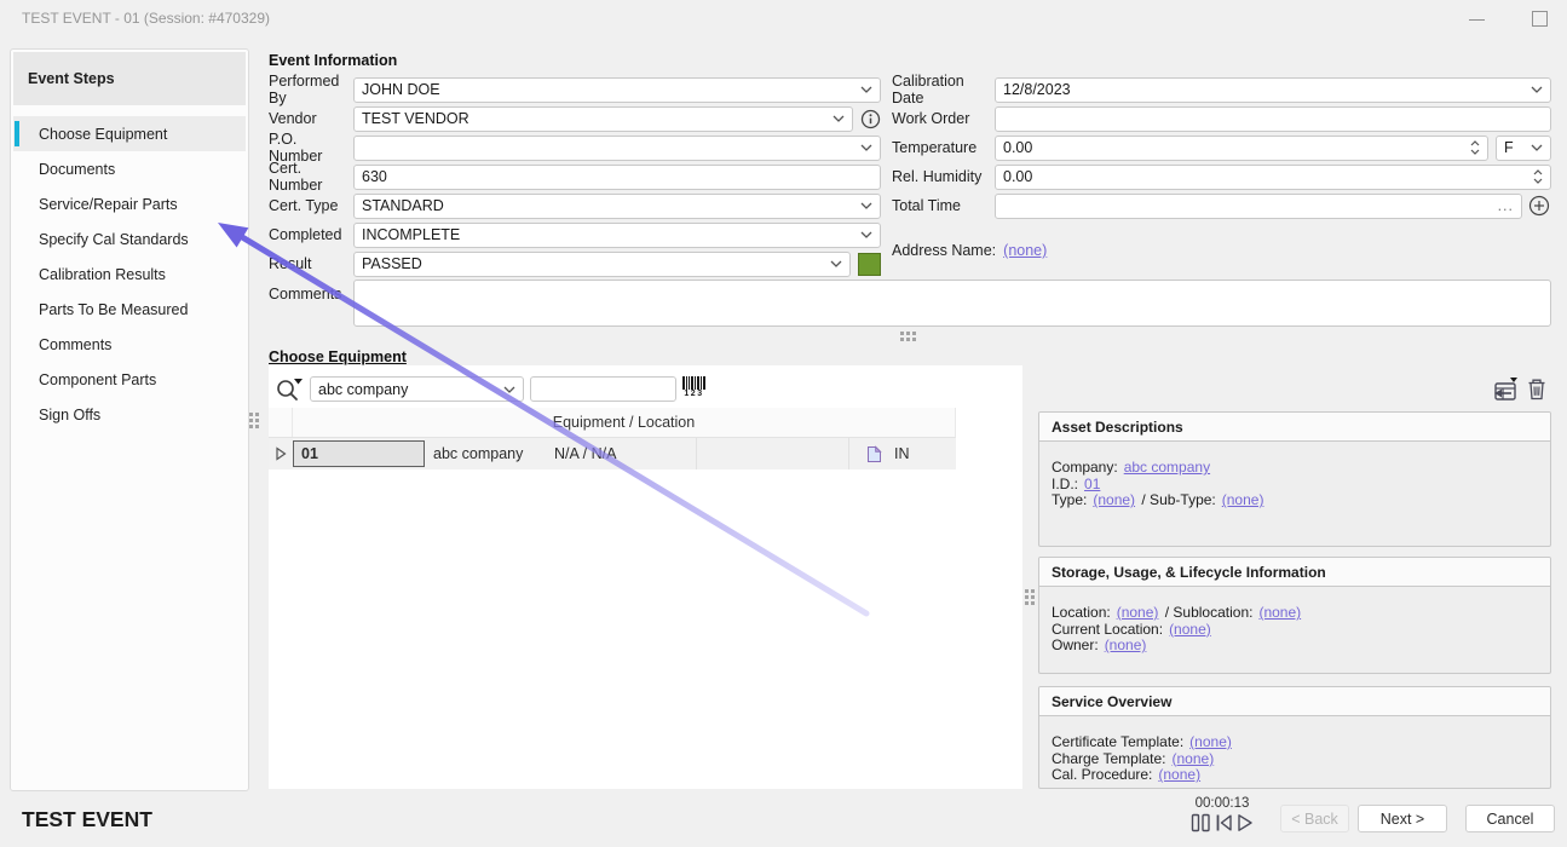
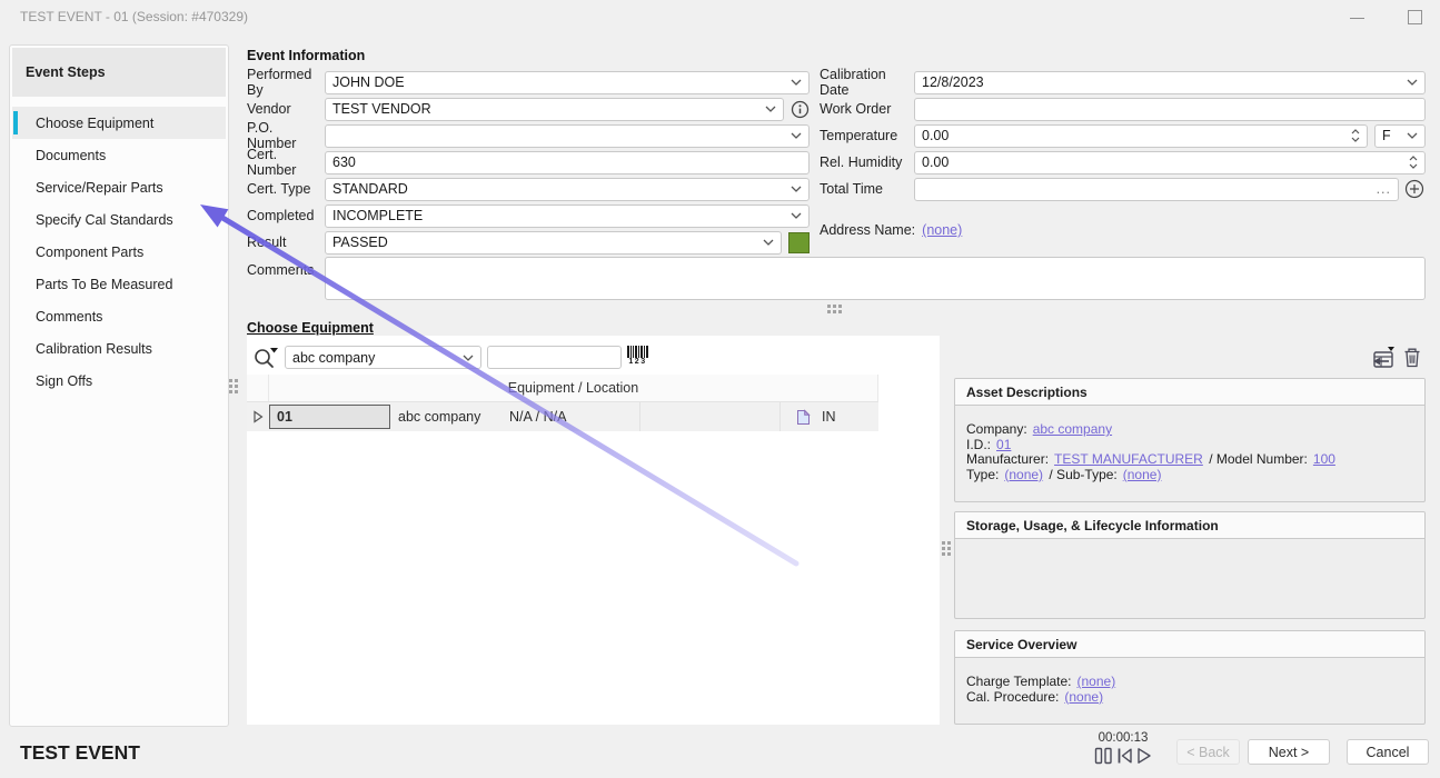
  TEST EVENT - 01 (Session: #470329)
  Event Steps
  Choose Equipment
  Documents
  Service/Repair Parts
  Specify Cal Standards
- Calibration Results
+ Component Parts
  Parts To Be Measured
  Comments
- Component Parts
+ Calibration Results
  Sign Offs
  Event Information
  Performed By
  JOHN DOE
  Vendor
  TEST VENDOR
  P.O. Number
  Cert. Number
  630
  Cert. Type
  STANDARD
  Completed
  INCOMPLETE
  PASSED
  Commen
  Calibration Date
  12/8/2023
  Work Order
  Temperature
  0.00
  F
  Rel. Humidity
  0.00
  Total Time
  ...
  Address Name:
  (none)
  Choose Equipment
  abc company
  Equipment / Location
  01
  abc company
  N/A /A
  IN
  Asset Descriptions
  Company: abc company
  I.D.: 01
+ Manufacturer: TEST MANUFACTURER / Model Number: 100
  Type: (none) / Sub-Type: (none)
  Storage, Usage, & Lifecycle Information
- Location: (none) / Sublocation: (none)
- Current Location: (none)
- Owner: (none)
  Service Overview
- Certificate Template: (none)
  Charge Template: (none)
  Cal. Procedure: (none)
  TEST EVENT
  00:00:13
  < Back
  Next >
  Cancel
